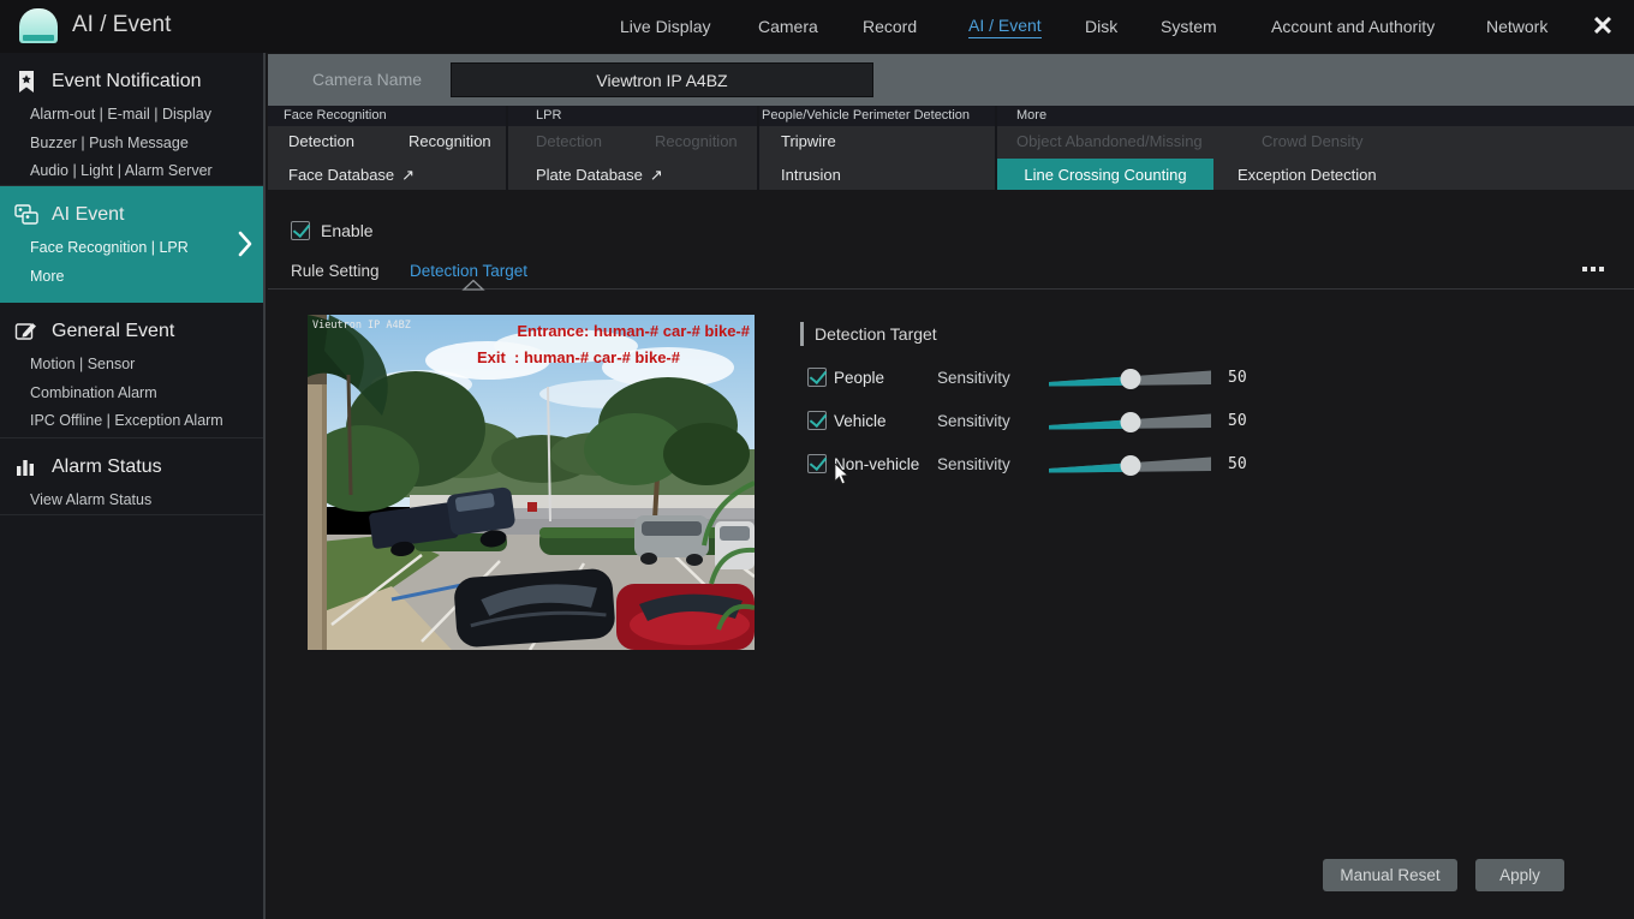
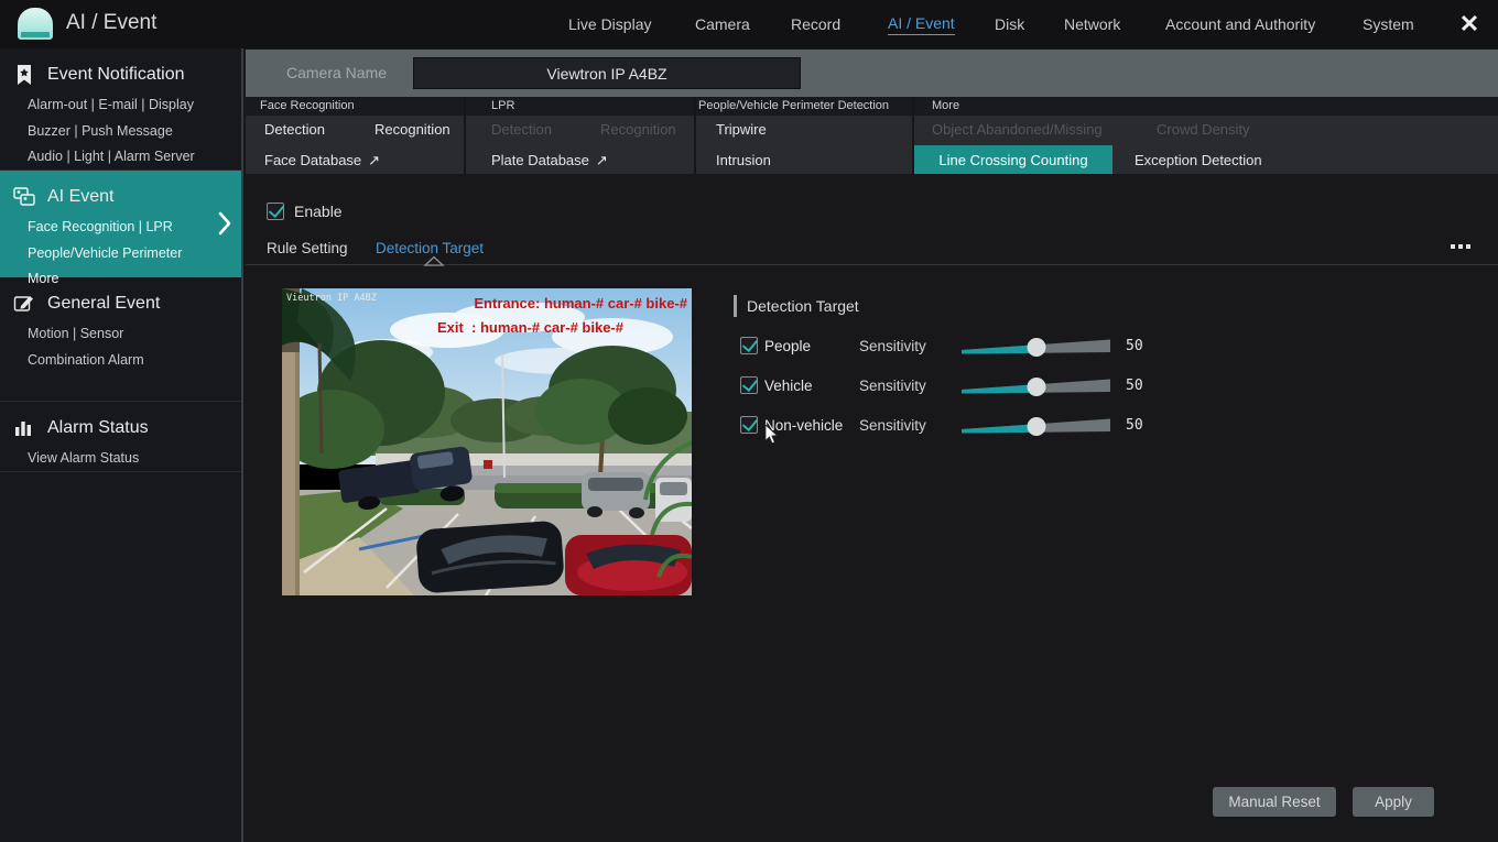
  AI / Event
  Live Display
  Camera
  Record
  AI / Event
  Disk
- System
+ Network
  Account and Authority
- Network
+ System
  ✕
  Event Notification
  Alarm-out | E-mail | Display
  Buzzer | Push Message
  Audio | Light | Alarm Server
  AI Event
  Face Recognition | LPR
+ People/Vehicle Perimeter
  More
  General Event
  Motion | Sensor
  Combination Alarm
- IPC Offline | Exception Alarm
  Alarm Status
  View Alarm Status
  Camera Name
  Viewtron IP A4BZ
  Face Recognition
  LPR
  People/Vehicle Perimeter Detection
  More
  Detection
  Recognition
  Face Database ↗
  Detection
  Recognition
  Plate Database ↗
  Tripwire
  Intrusion
  Object Abandoned/Missing
  Crowd Density
  Line Crossing Counting
  Exception Detection
  Enable
  Rule Setting
  Detection Target
  Vieutron IP A4BZ
  Entrance: human-# car-# bike-#
  Exit : human-# car-# bike-#
  Detection Target
  People
  Sensitivity
  50
  Vehicle
  Sensitivity
  50
  Non-vehicle
  Sensitivity
  50
  Manual Reset
  Apply
